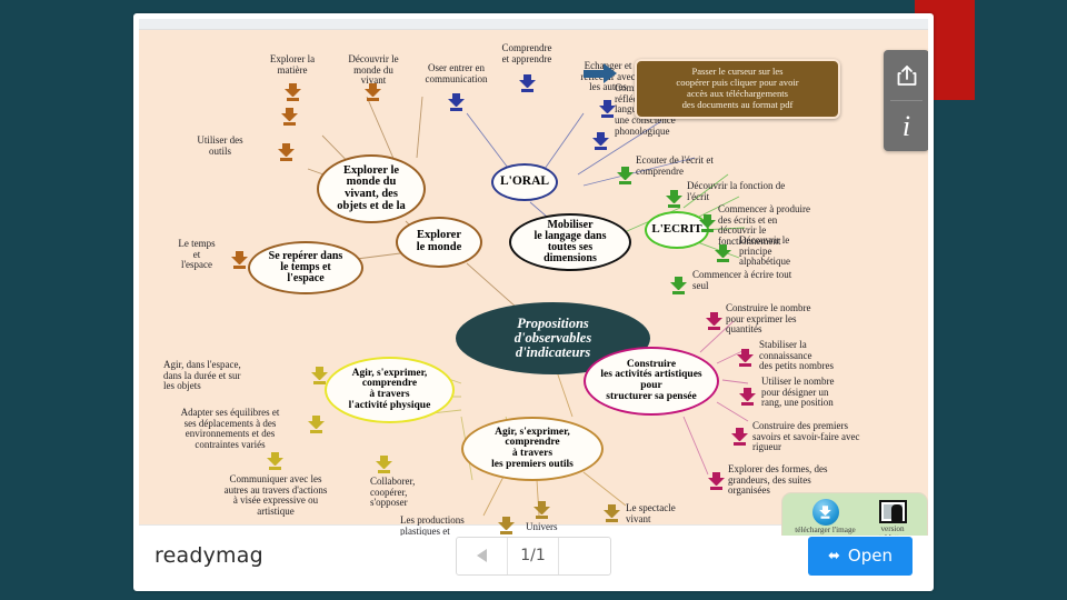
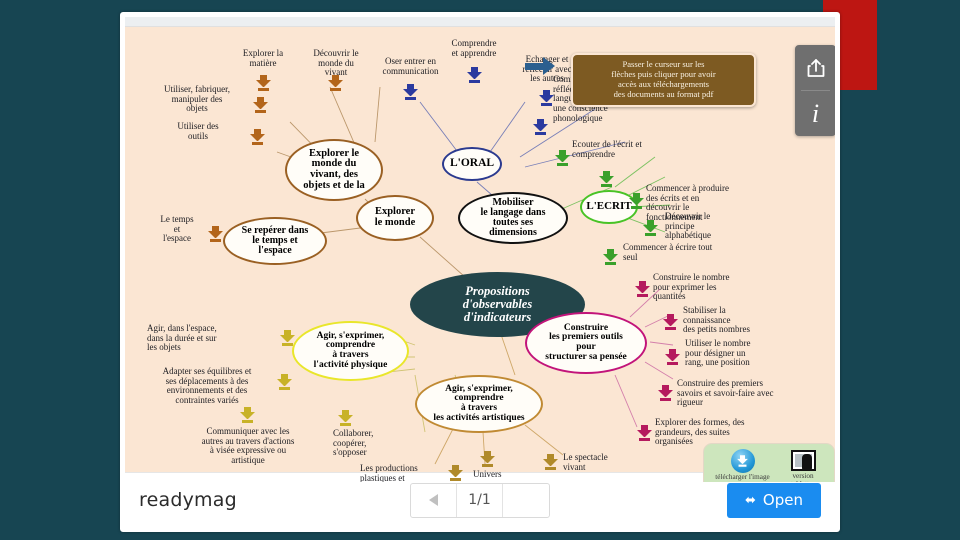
  Propositions
  d'observables
  d'indicateurs
  Explorer le
  monde du
  vivant, des
  objets et de la
  Explorer
  le monde
  Se repérer dans
  le temps et
  l'espace
  L'ORAL
  Mobiliser
  le langage dans
  toutes ses
  dimensions
  L'ECRIT
  Construire
- les activités artistiques
+ les premiers outils
  pour
  structurer sa pensée
  Agir, s'exprimer,
  comprendre
  à travers
  l'activité physique
  Agir, s'exprimer,
  comprendre
  à travers
- les premiers outils
+ les activités artistiques
  Explorer la
  matière
  Découvrir le
  monde du
  vivant
+ Utiliser, fabriquer,
+ manipuler des
+ objets
  Utiliser des
  outils
  Le temps
  et
  l'espace
  Oser entrer en
  communication
  Comprendre
  et apprendre
  Echanger et
  les autres
  une conscience
  phonologique
  Ecouter de l'écrit et
  comprendre
- Découvrir la fonction de
- l'écrit
  Commencer à produire
  des écrits et en
  découvrir le
  fonctionnement
  Découvrir le
  principe
  alphabétique
  Commencer à écrire tout
  seul
  Construire le nombre
  pour exprimer les
  quantités
  Stabiliser la
  connaissance
  des petits nombres
  Utiliser le nombre
  pour désigner un
  rang, une position
  Construire des premiers
  savoirs et savoir-faire avec
  rigueur
  Explorer des formes, des
  grandeurs, des suites
  organisées
  Agir, dans l'espace,
  dans la durée et sur
  les objets
  Adapter ses équilibres et
  ses déplacements à des
  environnements et des
  contraintes variés
  Communiquer avec les
  autres au travers d'actions
  à visée expressive ou
  artistique
  Collaborer,
  coopérer,
  s'opposer
  Les productions
  plastiques et
  Univers
  Le spectacle
  vivant
  Passer le curseur sur les
- coopérer puis cliquer pour avoir
+ flèches puis cliquer pour avoir
  accès aux téléchargements
  des documents au format pdf
  télécharger l'image
  i
  readymag
  1/1
  ⬌
  Open
